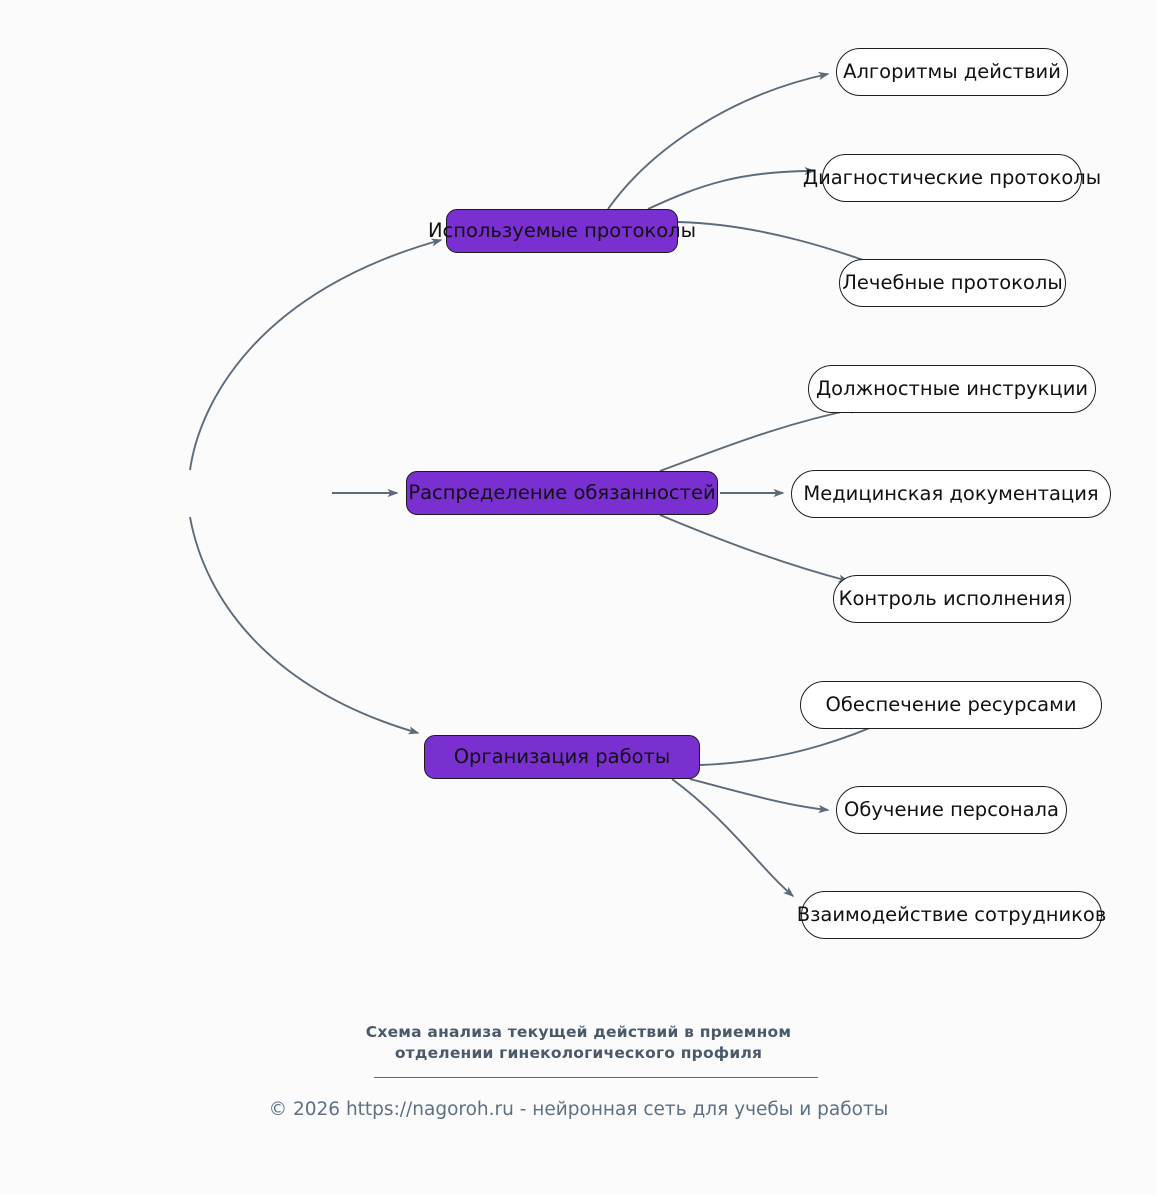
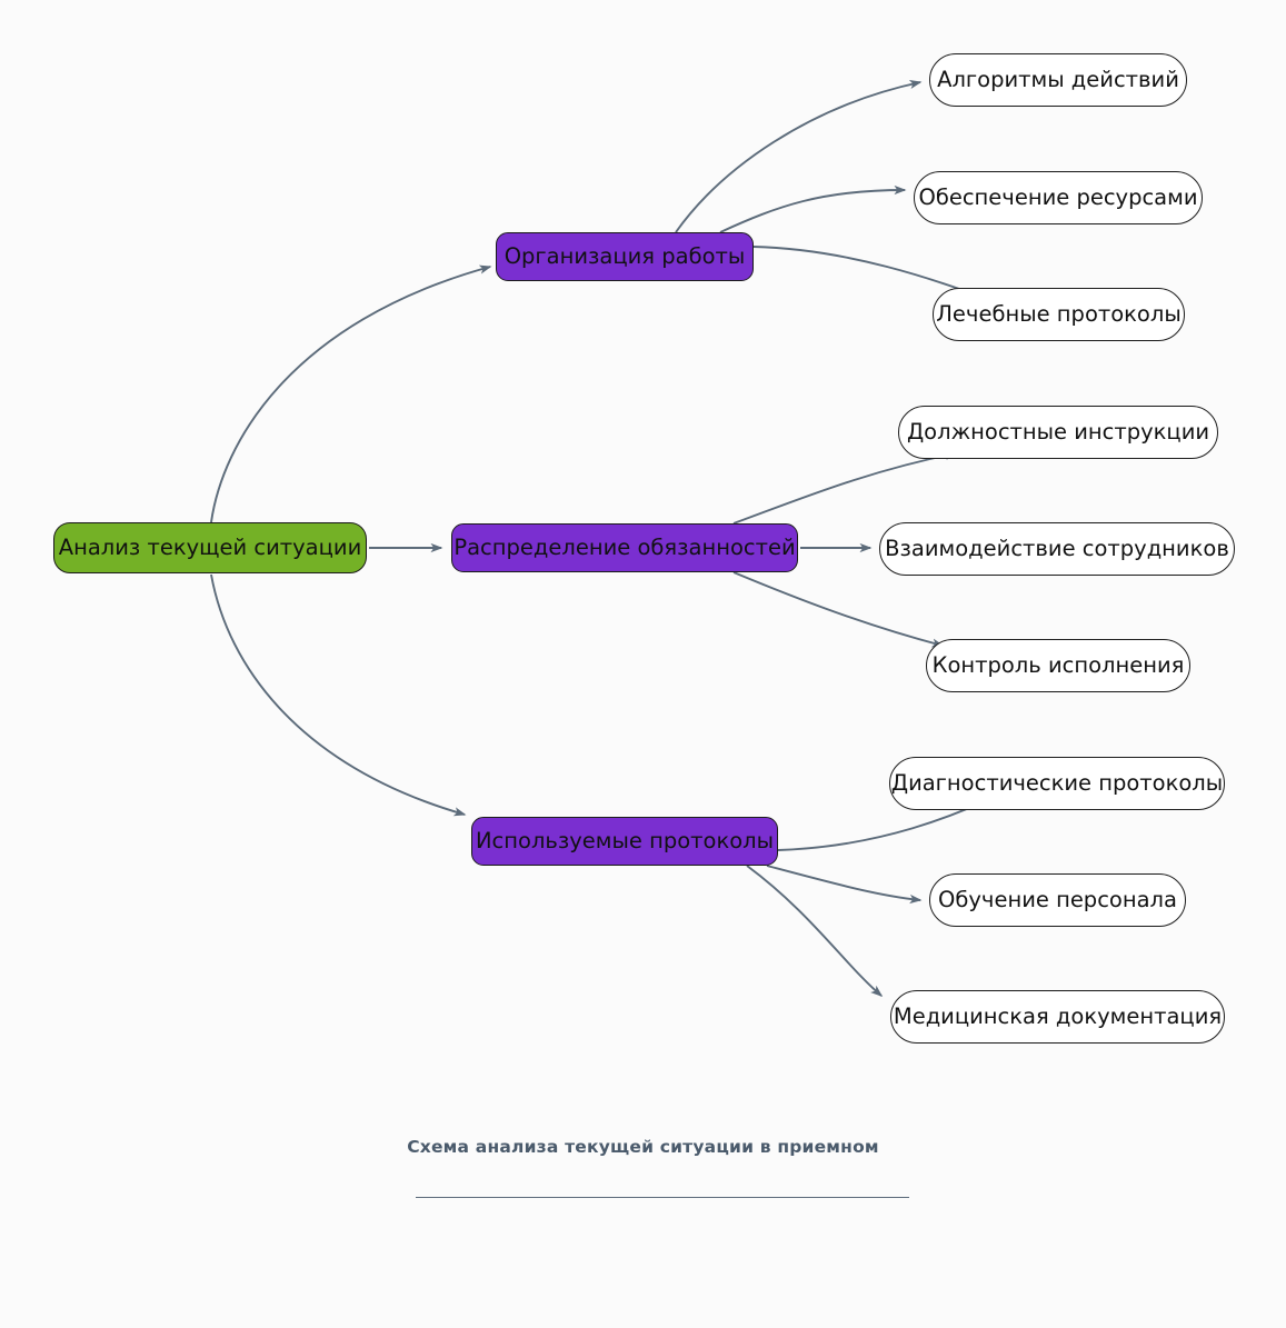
+ Анализ текущей ситуации
- Используемые протоколы
+ Организация работы
  Распределение обязанностей
- Организация работы
+ Используемые протоколы
  Алгоритмы действий
- Диагностические протоколы
+ Обеспечение ресурсами
  Лечебные протоколы
  Должностные инструкции
- Медицинская документация
+ Взаимодействие сотрудников
  Контроль исполнения
- Обеспечение ресурсами
+ Диагностические протоколы
  Обучение персонала
- Взаимодействие сотрудников
+ Медицинская документация
- Схема анализа текущей действий в приемном
+ Схема анализа текущей ситуации в приемном
- отделении гинекологического профиля
- © 2026 https://nagoroh.ru - нейронная сеть для учебы и работы
